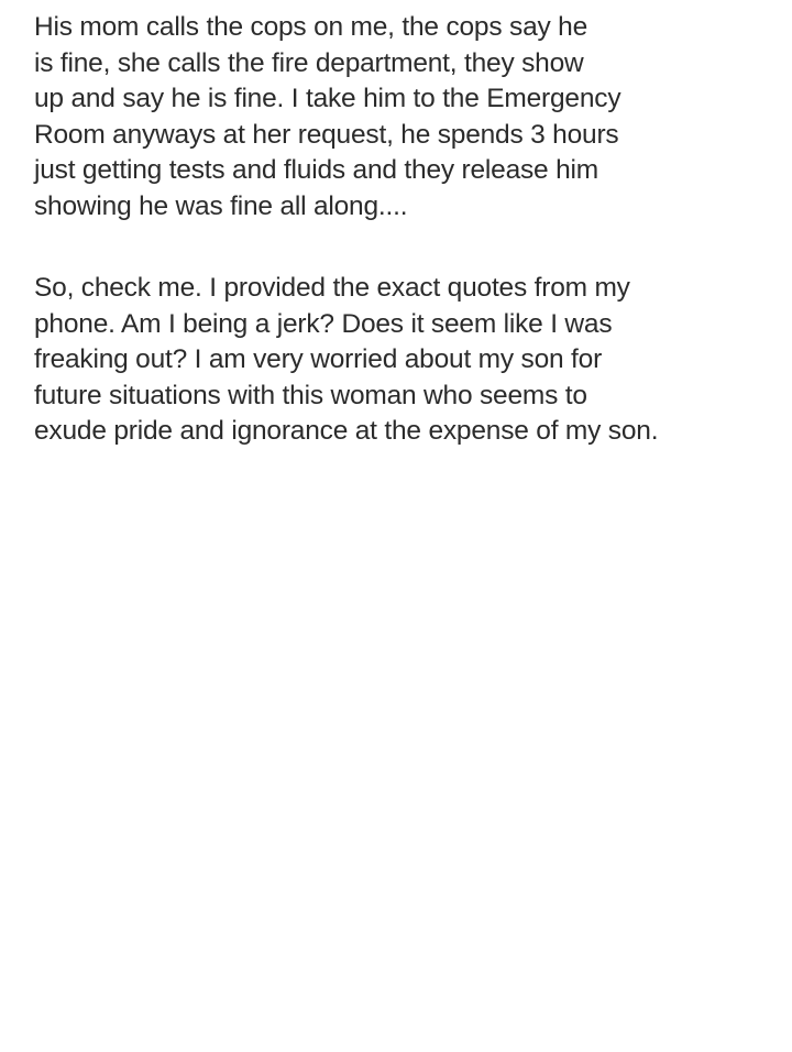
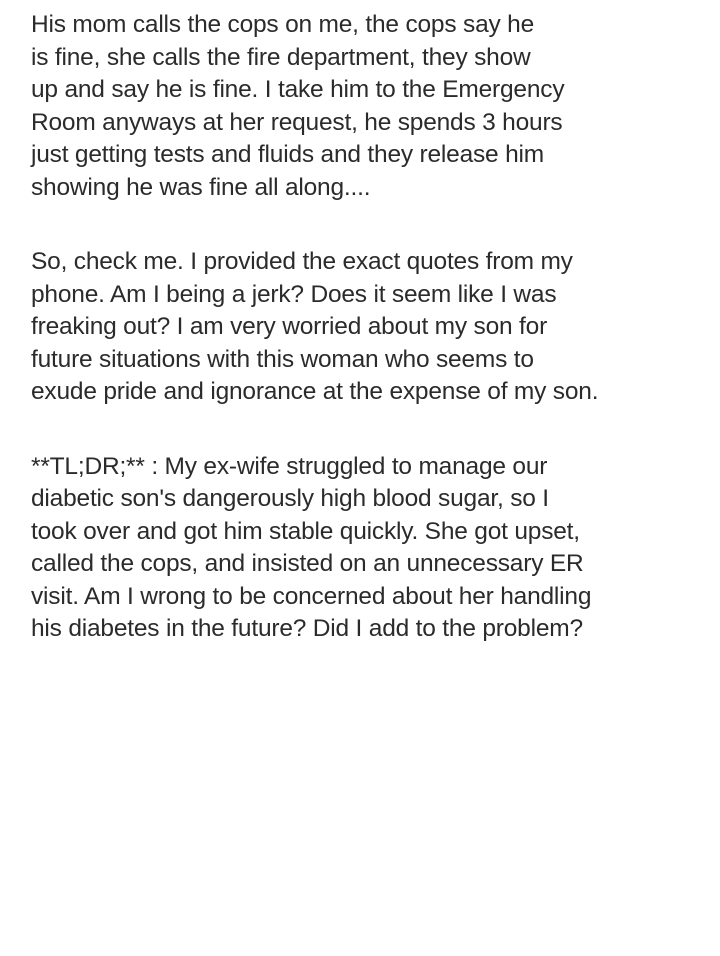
  His mom calls the cops on me, the cops say he
  is fine, she calls the fire department, they show
  up and say he is fine. I take him to the Emergency
  Room anyways at her request, he spends 3 hours
  just getting tests and fluids and they release him
  showing he was fine all along....
  So, check me. I provided the exact quotes from my
  phone. Am I being a jerk? Does it seem like I was
  freaking out? I am very worried about my son for
  future situations with this woman who seems to
  exude pride and ignorance at the expense of my son.
+ **TL;DR;** : My ex-wife struggled to manage our
+ diabetic son's dangerously high blood sugar, so I
+ took over and got him stable quickly. She got upset,
+ called the cops, and insisted on an unnecessary ER
+ visit. Am I wrong to be concerned about her handling
+ his diabetes in the future? Did I add to the problem?
